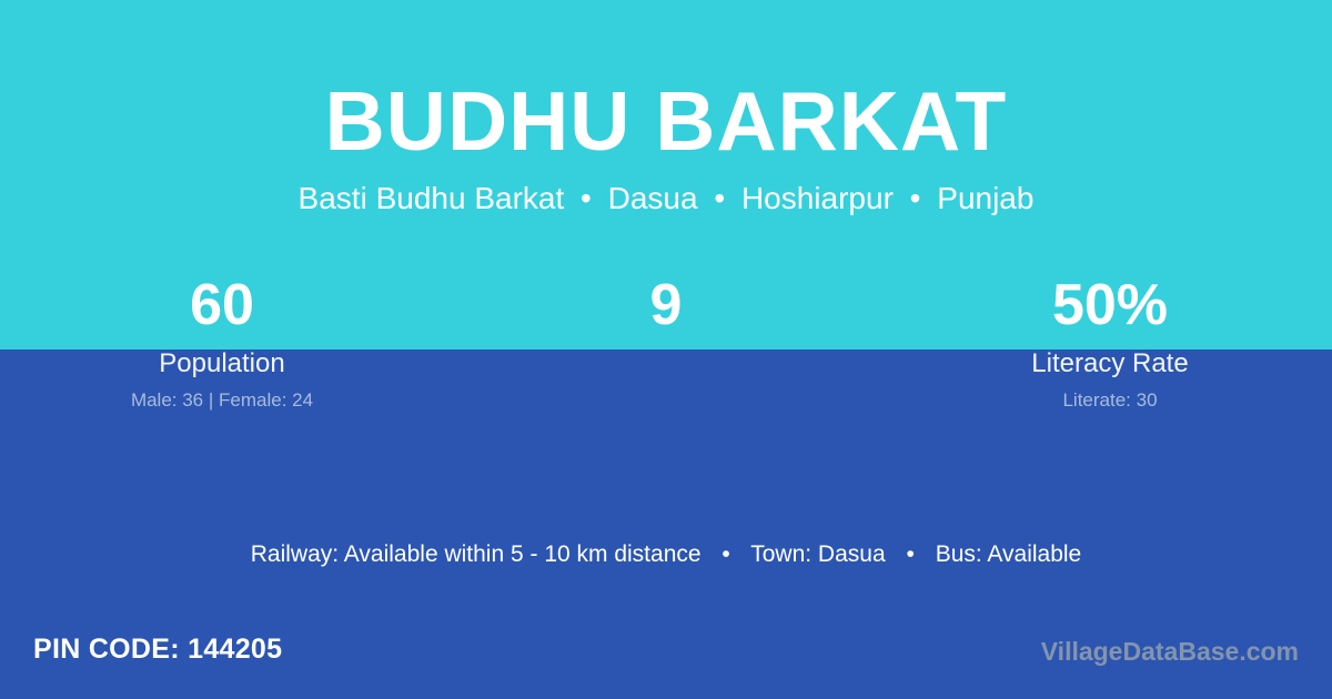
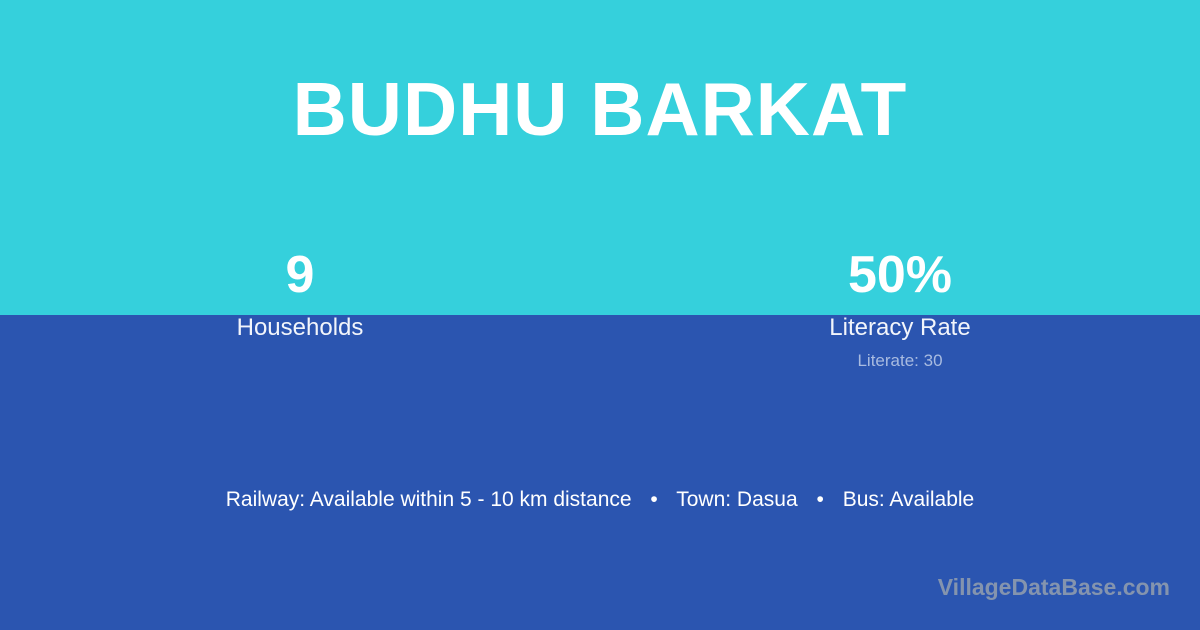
  BUDHU BARKAT
- Basti Budhu Barkat • Dasua • Hoshiarpur • Punjab
- 60
- Population
- Male: 36 | Female: 24
  9
+ Households
  50%
  Literacy Rate
  Literate: 30
  Railway: Available within 5 - 10 km distance • Town: Dasua • Bus: Available
- PIN CODE: 144205
  VillageDataBase.com
